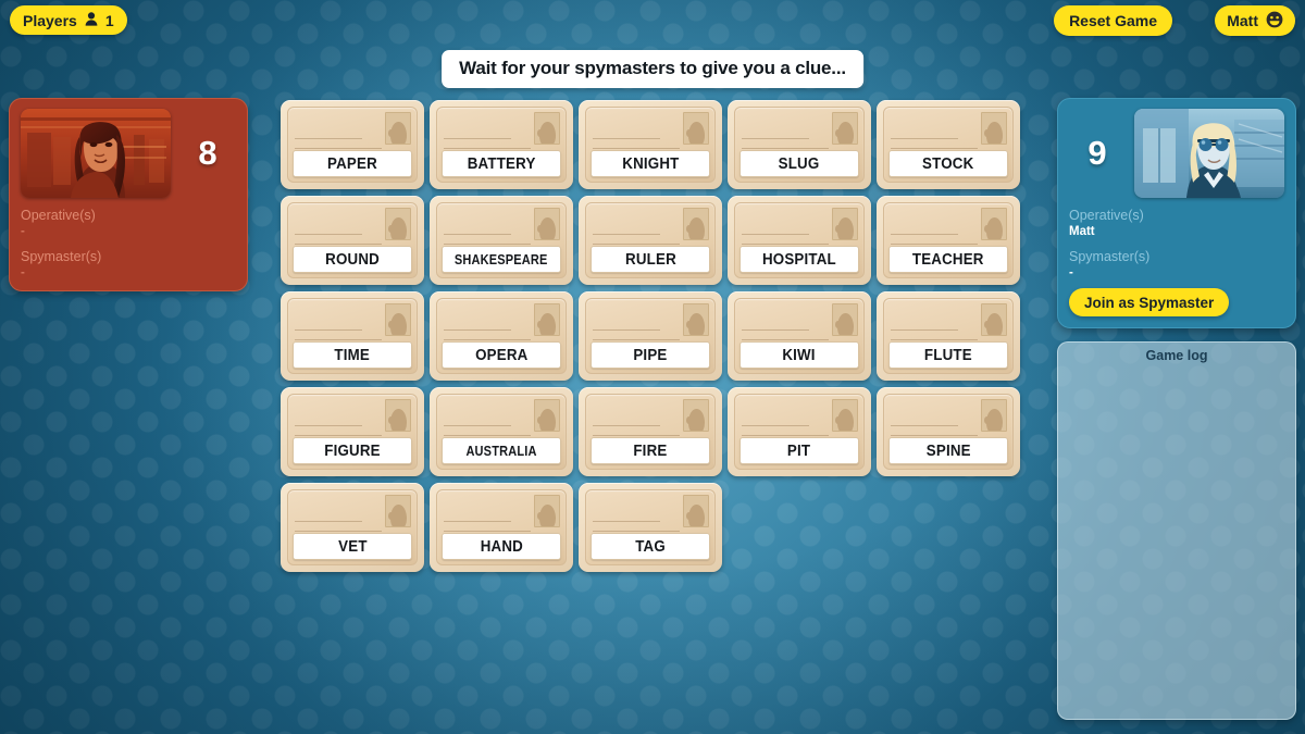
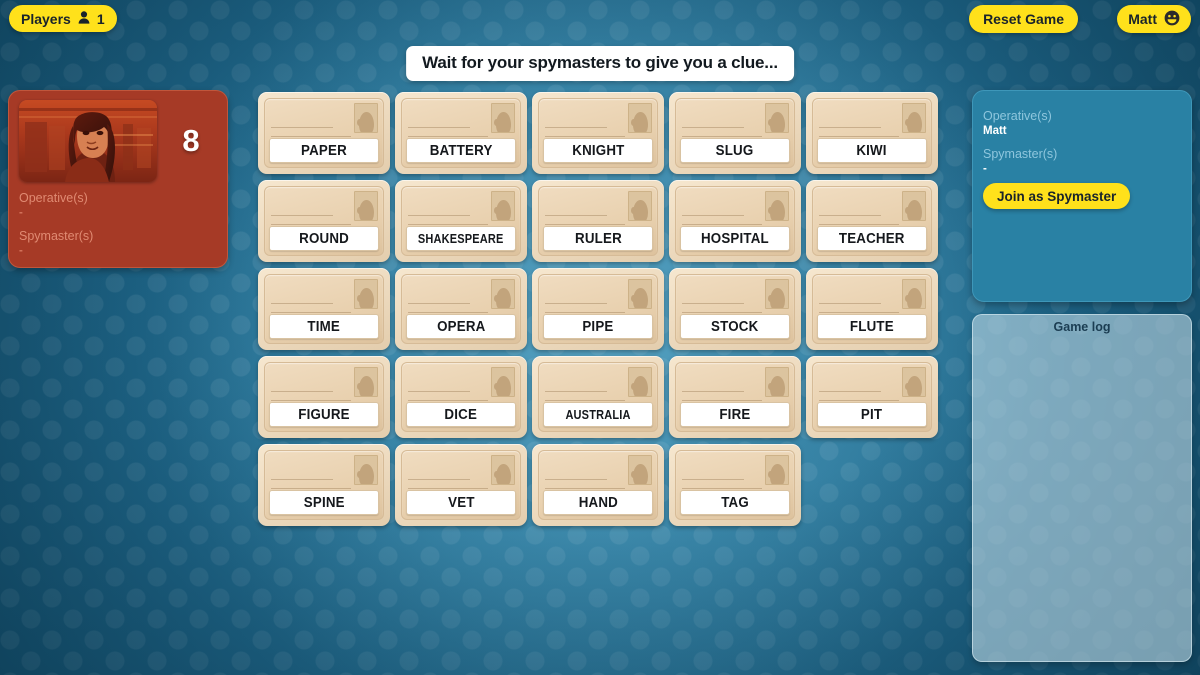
  Players
  1
  Reset Game
  Matt
  Wait for your spymasters to give you a clue...
  8
  Operative(s)
  -
  Spymaster(s)
  -
- 9
  Operative(s)
  Matt
  Spymaster(s)
  -
  Join as Spymaster
  Game log
  PAPER
  BATTERY
  KNIGHT
  SLUG
- STOCK
+ KIWI
  ROUND
  SHAKESPEARE
  RULER
  HOSPITAL
  TEACHER
  TIME
  OPERA
  PIPE
- KIWI
+ STOCK
  FLUTE
  FIGURE
+ DICE
  AUSTRALIA
  FIRE
  PIT
  SPINE
  VET
  HAND
  TAG
